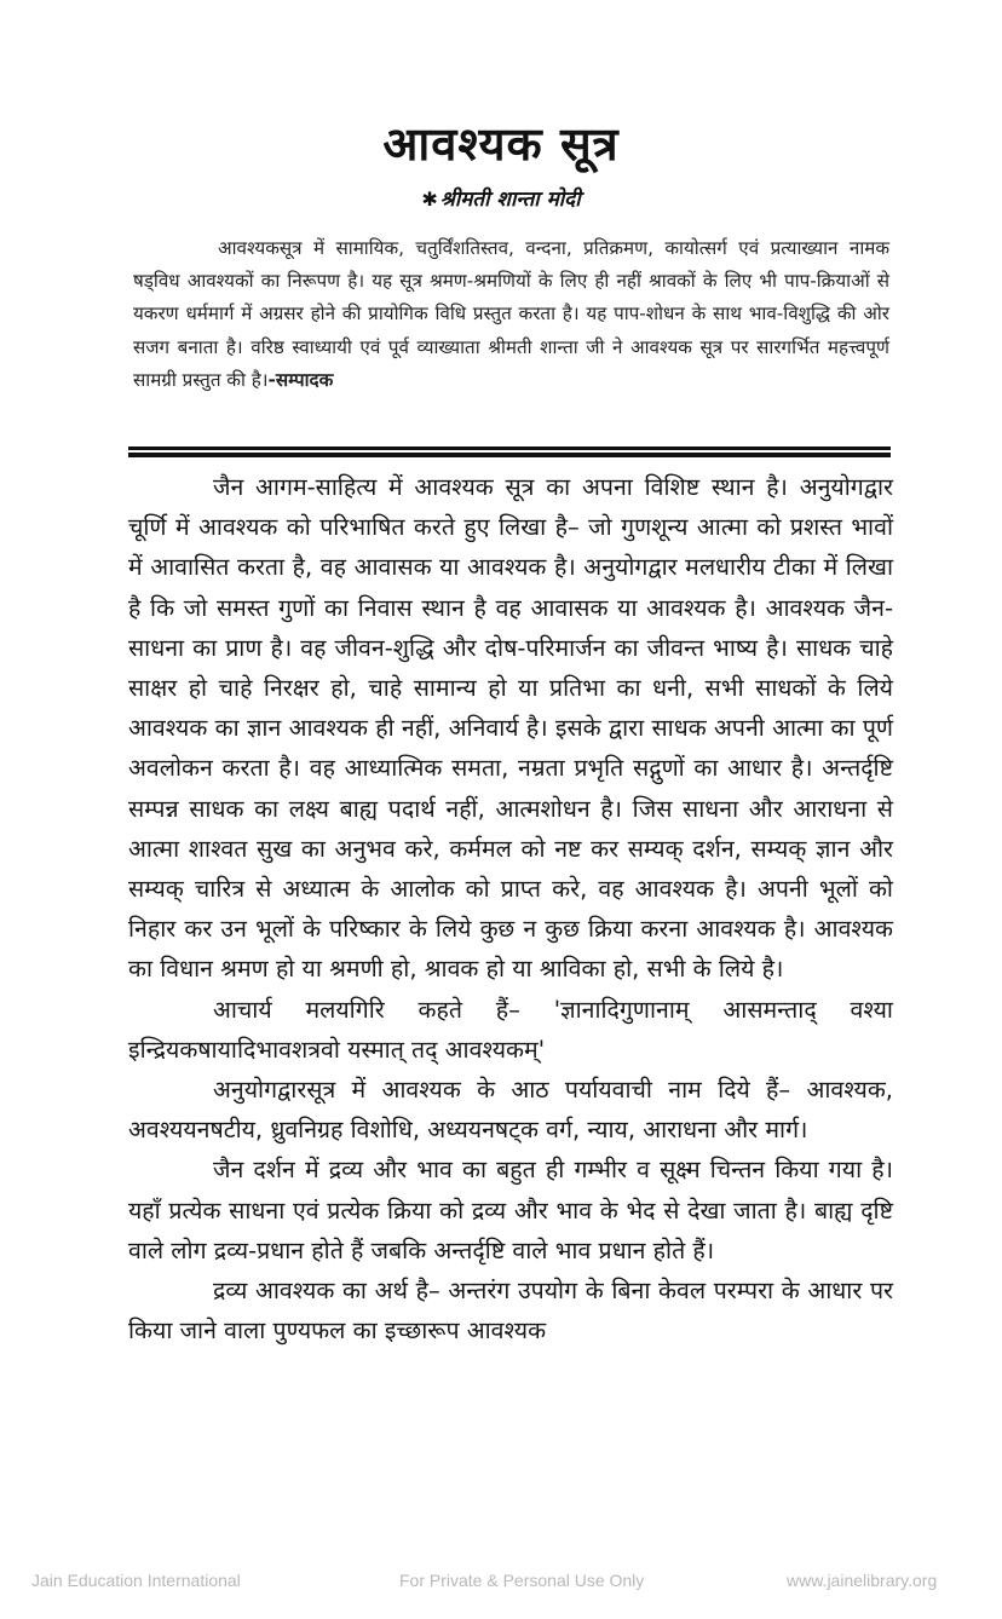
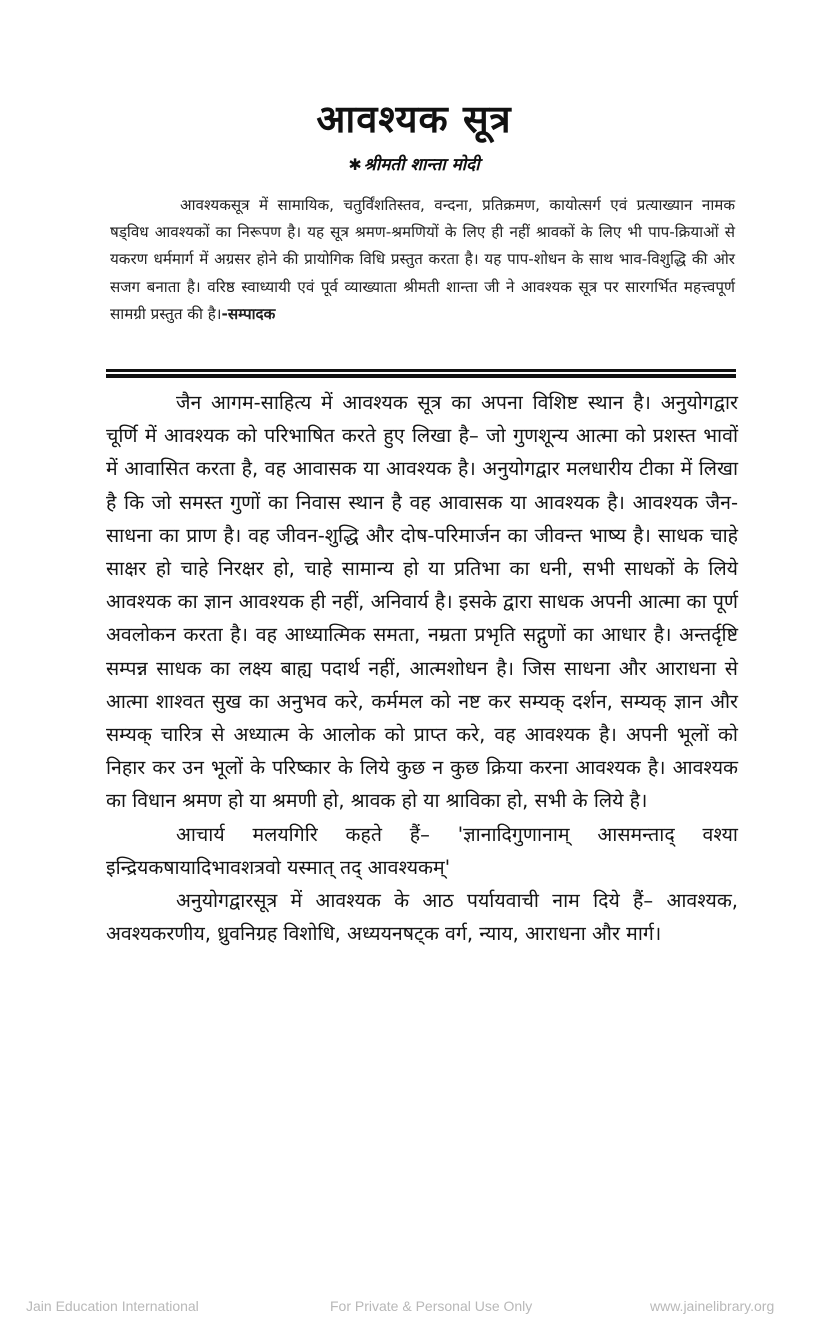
  आवश्यक सूत्र
  ✱श्रीमती शान्ता मोदी
  आवश्यकसूत्र में सामायिक, चतुर्विंशतिस्तव, वन्दना, प्रतिक्रमण, कायोत्सर्ग एवं प्रत्याख्यान नामक षड्विध आवश्यकों का निरूपण है। यह सूत्र श्रमण-श्रमणियों के लिए ही नहीं श्रावकों के लिए भी पाप-क्रियाओं से यकरण धर्ममार्ग में अग्रसर होने की प्रायोगिक विधि प्रस्तुत करता है। यह पाप-शोधन के साथ भाव-विशुद्धि की ओर सजग बनाता है। वरिष्ठ स्वाध्यायी एवं पूर्व व्याख्याता श्रीमती शान्ता जी ने आवश्यक सूत्र पर सारगर्भित महत्त्वपूर्ण सामग्री प्रस्तुत की है।-सम्पादक
  जैन आगम-साहित्य में आवश्यक सूत्र का अपना विशिष्ट स्थान है। अनुयोगद्वार चूर्णि में आवश्यक को परिभाषित करते हुए लिखा है– जो गुणशून्य आत्मा को प्रशस्त भावों में आवासित करता है, वह आवासक या आवश्यक है। अनुयोगद्वार मलधारीय टीका में लिखा है कि जो समस्त गुणों का निवास स्थान है वह आवासक या आवश्यक है। आवश्यक जैन-साधना का प्राण है। वह जीवन-शुद्धि और दोष-परिमार्जन का जीवन्त भाष्य है। साधक चाहे साक्षर हो चाहे निरक्षर हो, चाहे सामान्य हो या प्रतिभा का धनी, सभी साधकों के लिये आवश्यक का ज्ञान आवश्यक ही नहीं, अनिवार्य है। इसके द्वारा साधक अपनी आत्मा का पूर्ण अवलोकन करता है। वह आध्यात्मिक समता, नम्रता प्रभृति सद्गुणों का आधार है। अन्तर्दृष्टि सम्पन्न साधक का लक्ष्य बाह्य पदार्थ नहीं, आत्मशोधन है। जिस साधना और आराधना से आत्मा शाश्वत सुख का अनुभव करे, कर्ममल को नष्ट कर सम्यक् दर्शन, सम्यक् ज्ञान और सम्यक् चारित्र से अध्यात्म के आलोक को प्राप्त करे, वह आवश्यक है। अपनी भूलों को निहार कर उन भूलों के परिष्कार के लिये कुछ न कुछ क्रिया करना आवश्यक है। आवश्यक का विधान श्रमण हो या श्रमणी हो, श्रावक हो या श्राविका हो, सभी के लिये है।
  आचार्य मलयगिरि कहते हैं– 'ज्ञानादिगुणानाम् आसमन्ताद् वश्या इन्द्रियकषायादिभावशत्रवो यस्मात् तद् आवश्यकम्'
- अनुयोगद्वारसूत्र में आवश्यक के आठ पर्यायवाची नाम दिये हैं– आवश्यक, अवश्ययनषटीय, ध्रुवनिग्रह विशोधि, अध्ययनषट्क वर्ग, न्याय, आराधना और मार्ग।
+ अनुयोगद्वारसूत्र में आवश्यक के आठ पर्यायवाची नाम दिये हैं– आवश्यक, अवश्यकरणीय, ध्रुवनिग्रह विशोधि, अध्ययनषट्क वर्ग, न्याय, आराधना और मार्ग।
- जैन दर्शन में द्रव्य और भाव का बहुत ही गम्भीर व सूक्ष्म चिन्तन किया गया है। यहाँ प्रत्येक साधना एवं प्रत्येक क्रिया को द्रव्य और भाव के भेद से देखा जाता है। बाह्य दृष्टि वाले लोग द्रव्य-प्रधान होते हैं जबकि अन्तर्दृष्टि वाले भाव प्रधान होते हैं।
- द्रव्य आवश्यक का अर्थ है– अन्तरंग उपयोग के बिना केवल परम्परा के आधार पर किया जाने वाला पुण्यफल का इच्छारूप आवश्यक
  Jain Education International
  For Private & Personal Use Only
  www.jainelibrary.org
